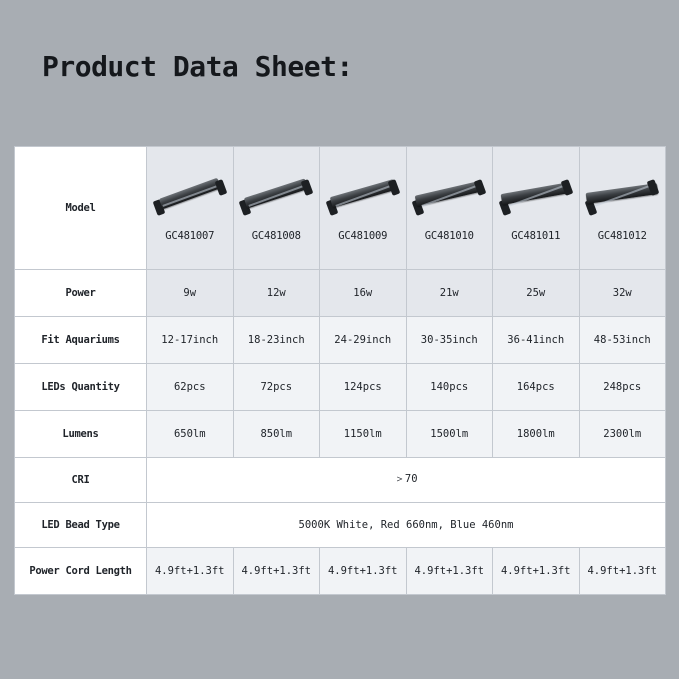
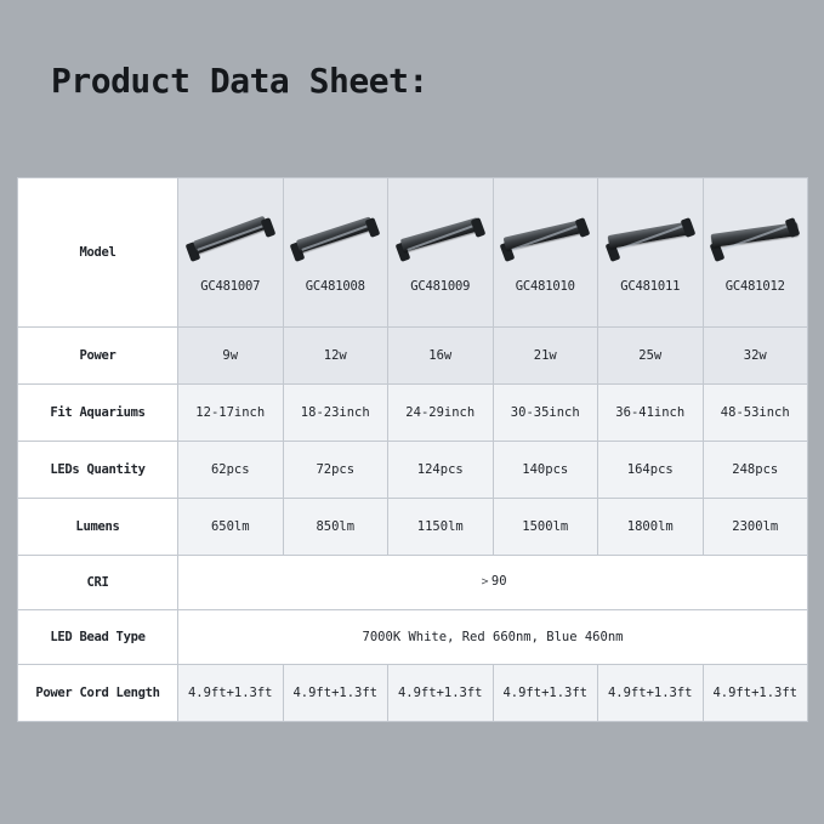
  Product Data Sheet:
  Model	GC481007	GC481008	GC481009	GC481010	GC481011	GC481012
  Power	9w	12w	16w	21w	25w	32w
  Fit Aquariums	12-17inch	18-23inch	24-29inch	30-35inch	36-41inch	48-53inch
  LEDs Quantity	62pcs	72pcs	124pcs	140pcs	164pcs	248pcs
  Lumens	650lm	850lm	1150lm	1500lm	1800lm	2300lm
- CRI	＞70
+ CRI	＞90
- LED Bead Type	5000K White, Red 660nm, Blue 460nm
+ LED Bead Type	7000K White, Red 660nm, Blue 460nm
  Power Cord Length	4.9ft+1.3ft	4.9ft+1.3ft	4.9ft+1.3ft	4.9ft+1.3ft	4.9ft+1.3ft	4.9ft+1.3ft
